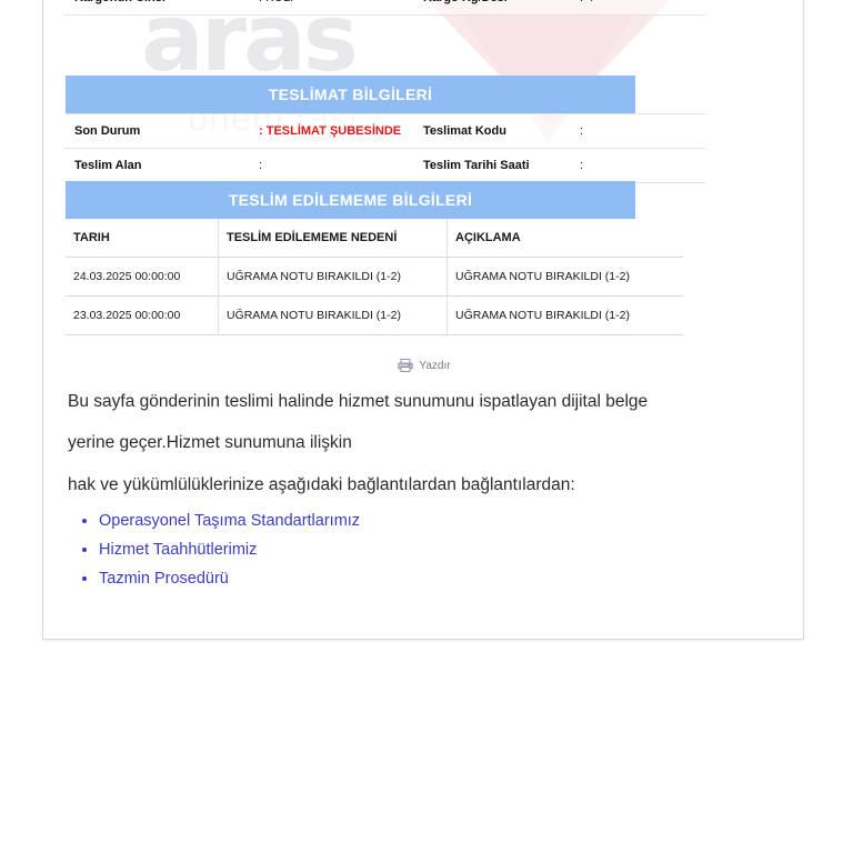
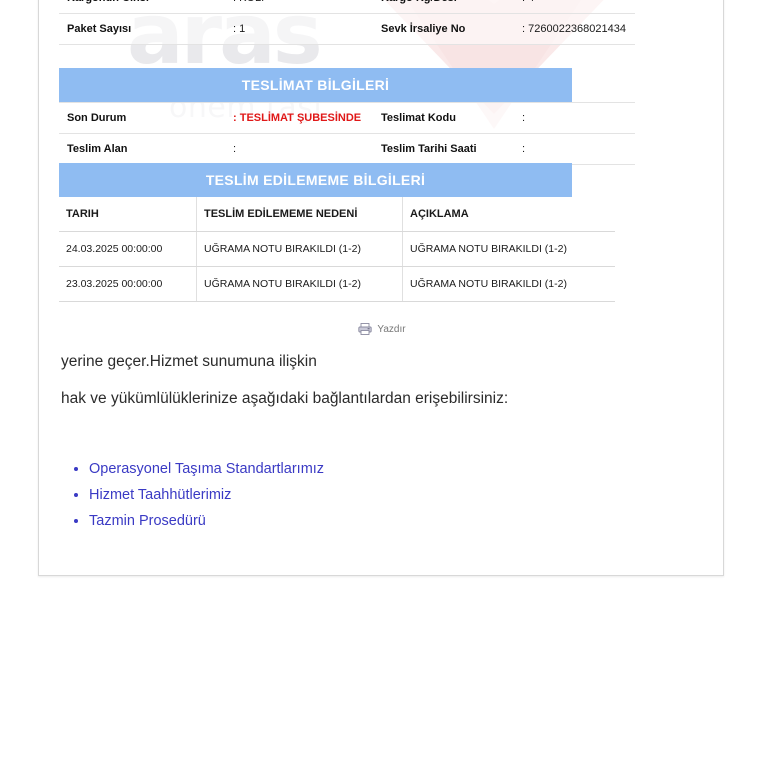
  aras
  önem taşı...
+ Paket Sayısı	: 1	Sevk İrsaliye No	: 7260022368021434
  TESLİMAT BİLGİLERİ
  Son Durum	: TESLİMAT ŞUBESİNDE	Teslimat Kodu	:
  Teslim Alan	:	Teslim Tarihi Saati	:
  TESLİM EDİLEMEME BİLGİLERİ
  TARIH	TESLİM EDİLEMEME NEDENİ	AÇIKLAMA
  24.03.2025 00:00:00	UĞRAMA NOTU BIRAKILDI (1-2)	UĞRAMA NOTU BIRAKILDI (1-2)
  23.03.2025 00:00:00	UĞRAMA NOTU BIRAKILDI (1-2)	UĞRAMA NOTU BIRAKILDI (1-2)
  Yazdır
- Bu sayfa gönderinin teslimi halinde hizmet sunumunu ispatlayan dijital belge
  yerine geçer.Hizmet sunumuna ilişkin
- hak ve yükümlülüklerinize aşağıdaki bağlantılardan bağlantılardan:
+ hak ve yükümlülüklerinize aşağıdaki bağlantılardan erişebilirsiniz:
  Operasyonel Taşıma Standartlarımız
  Hizmet Taahhütlerimiz
  Tazmin Prosedürü
